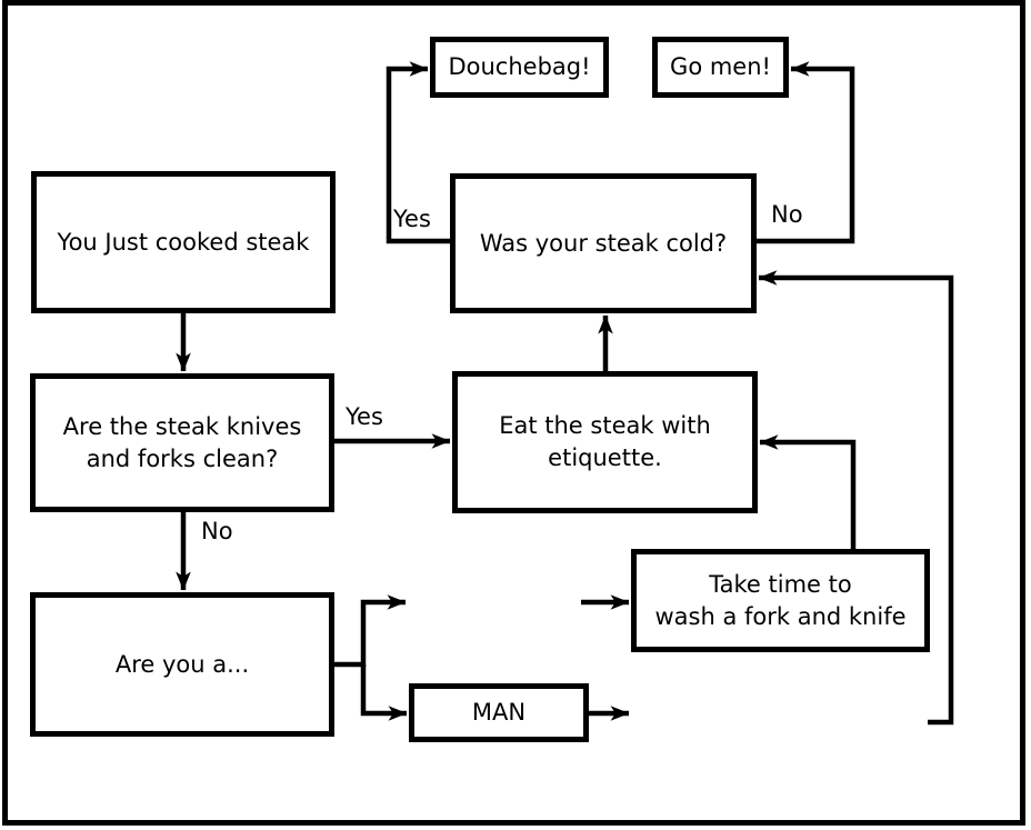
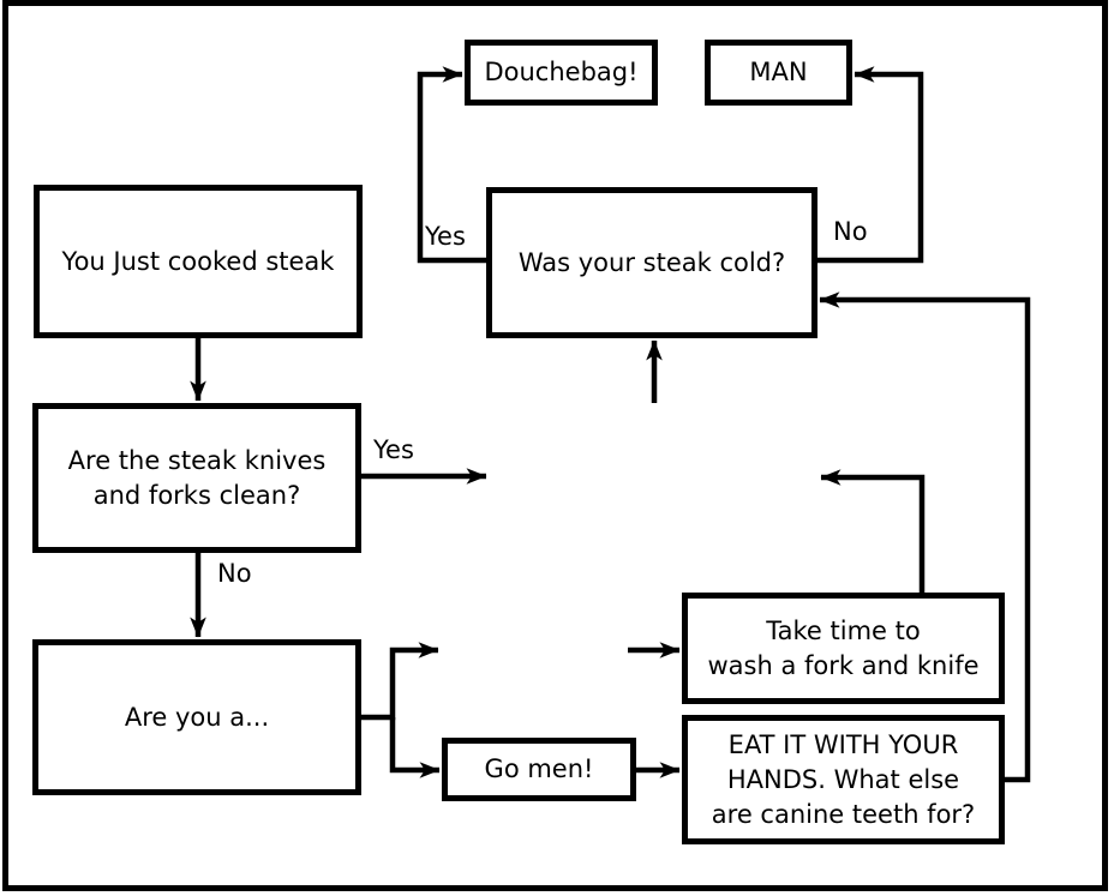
  You Just cooked steak
  Are the steak knives
  and forks clean?
- Eat the steak with
- etiquette.
  Was your steak cold?
  Douchebag!
- Go men!
+ MAN
  Are you a...
- MAN
+ Go men!
  Take time to
  wash a fork and knife
+ EAT IT WITH YOUR
+ HANDS. What else
+ are canine teeth for?
  Yes
  No
  Yes
  No
